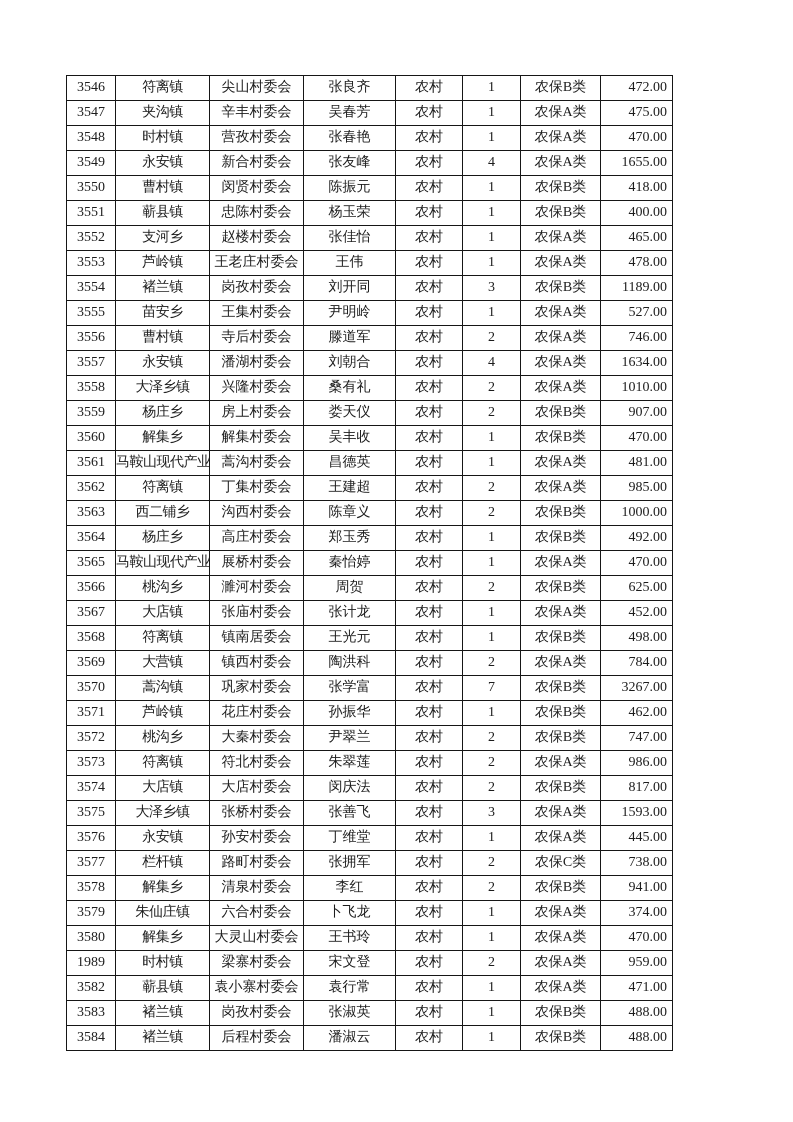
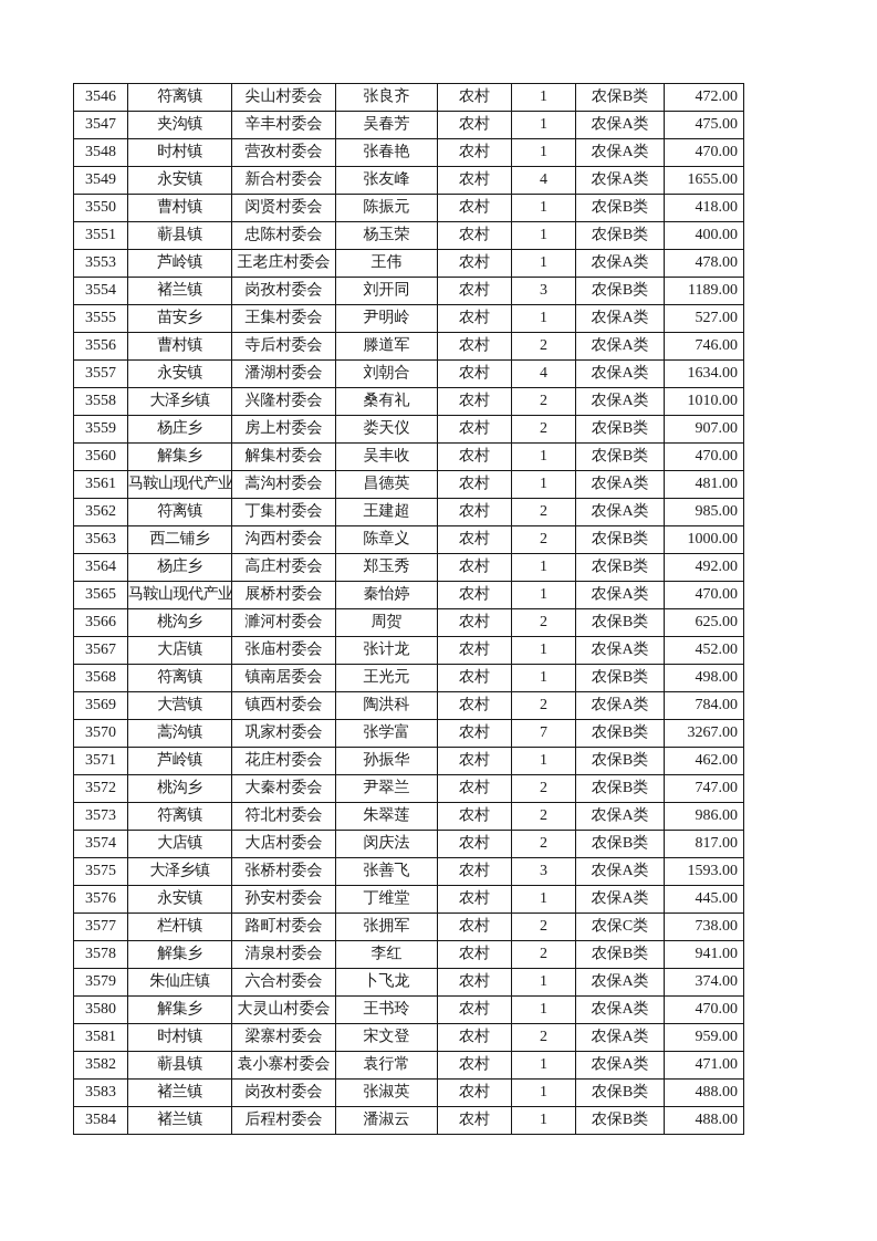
  3546	符离镇	尖山村委会	张良齐	农村	1	农保B类	472.00
  3547	夹沟镇	辛丰村委会	吴春芳	农村	1	农保A类	475.00
  3548	时村镇	营孜村委会	张春艳	农村	1	农保A类	470.00
  3549	永安镇	新合村委会	张友峰	农村	4	农保A类	1655.00
  3550	曹村镇	闵贤村委会	陈振元	农村	1	农保B类	418.00
  3551	蕲县镇	忠陈村委会	杨玉荣	农村	1	农保B类	400.00
- 3552	支河乡	赵楼村委会	张佳怡	农村	1	农保A类	465.00
  3553	芦岭镇	王老庄村委会	王伟	农村	1	农保A类	478.00
  3554	褚兰镇	岗孜村委会	刘开同	农村	3	农保B类	1189.00
  3555	苗安乡	王集村委会	尹明岭	农村	1	农保A类	527.00
  3556	曹村镇	寺后村委会	滕道军	农村	2	农保A类	746.00
  3557	永安镇	潘湖村委会	刘朝合	农村	4	农保A类	1634.00
  3558	大泽乡镇	兴隆村委会	桑有礼	农村	2	农保A类	1010.00
  3559	杨庄乡	房上村委会	娄天仪	农村	2	农保B类	907.00
  3560	解集乡	解集村委会	吴丰收	农村	1	农保B类	470.00
  3561	马鞍山现代产业	蒿沟村委会	昌德英	农村	1	农保A类	481.00
  3562	符离镇	丁集村委会	王建超	农村	2	农保A类	985.00
  3563	西二铺乡	沟西村委会	陈章义	农村	2	农保B类	1000.00
  3564	杨庄乡	高庄村委会	郑玉秀	农村	1	农保B类	492.00
  3565	马鞍山现代产业	展桥村委会	秦怡婷	农村	1	农保A类	470.00
  3566	桃沟乡	濉河村委会	周贺	农村	2	农保B类	625.00
  3567	大店镇	张庙村委会	张计龙	农村	1	农保A类	452.00
  3568	符离镇	镇南居委会	王光元	农村	1	农保B类	498.00
  3569	大营镇	镇西村委会	陶洪科	农村	2	农保A类	784.00
  3570	蒿沟镇	巩家村委会	张学富	农村	7	农保B类	3267.00
  3571	芦岭镇	花庄村委会	孙振华	农村	1	农保B类	462.00
  3572	桃沟乡	大秦村委会	尹翠兰	农村	2	农保B类	747.00
  3573	符离镇	符北村委会	朱翠莲	农村	2	农保A类	986.00
  3574	大店镇	大店村委会	闵庆法	农村	2	农保B类	817.00
  3575	大泽乡镇	张桥村委会	张善飞	农村	3	农保A类	1593.00
  3576	永安镇	孙安村委会	丁维堂	农村	1	农保A类	445.00
  3577	栏杆镇	路町村委会	张拥军	农村	2	农保C类	738.00
  3578	解集乡	清泉村委会	李红	农村	2	农保B类	941.00
  3579	朱仙庄镇	六合村委会	卜飞龙	农村	1	农保A类	374.00
  3580	解集乡	大灵山村委会	王书玲	农村	1	农保A类	470.00
- 1989	时村镇	梁寨村委会	宋文登	农村	2	农保A类	959.00
+ 3581	时村镇	梁寨村委会	宋文登	农村	2	农保A类	959.00
  3582	蕲县镇	袁小寨村委会	袁行常	农村	1	农保A类	471.00
  3583	褚兰镇	岗孜村委会	张淑英	农村	1	农保B类	488.00
  3584	褚兰镇	后程村委会	潘淑云	农村	1	农保B类	488.00
